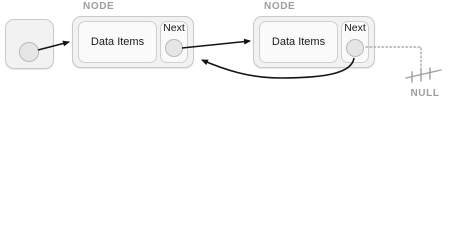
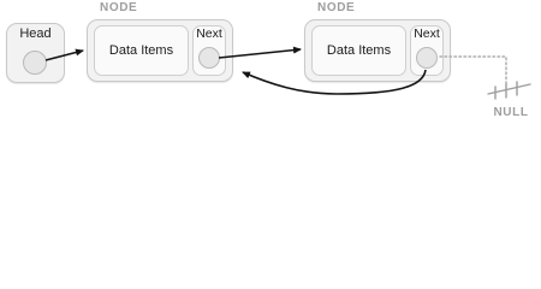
+ Head
  NODE
  Data Items
  Next
  NODE
  Data Items
  Next
  NULL
